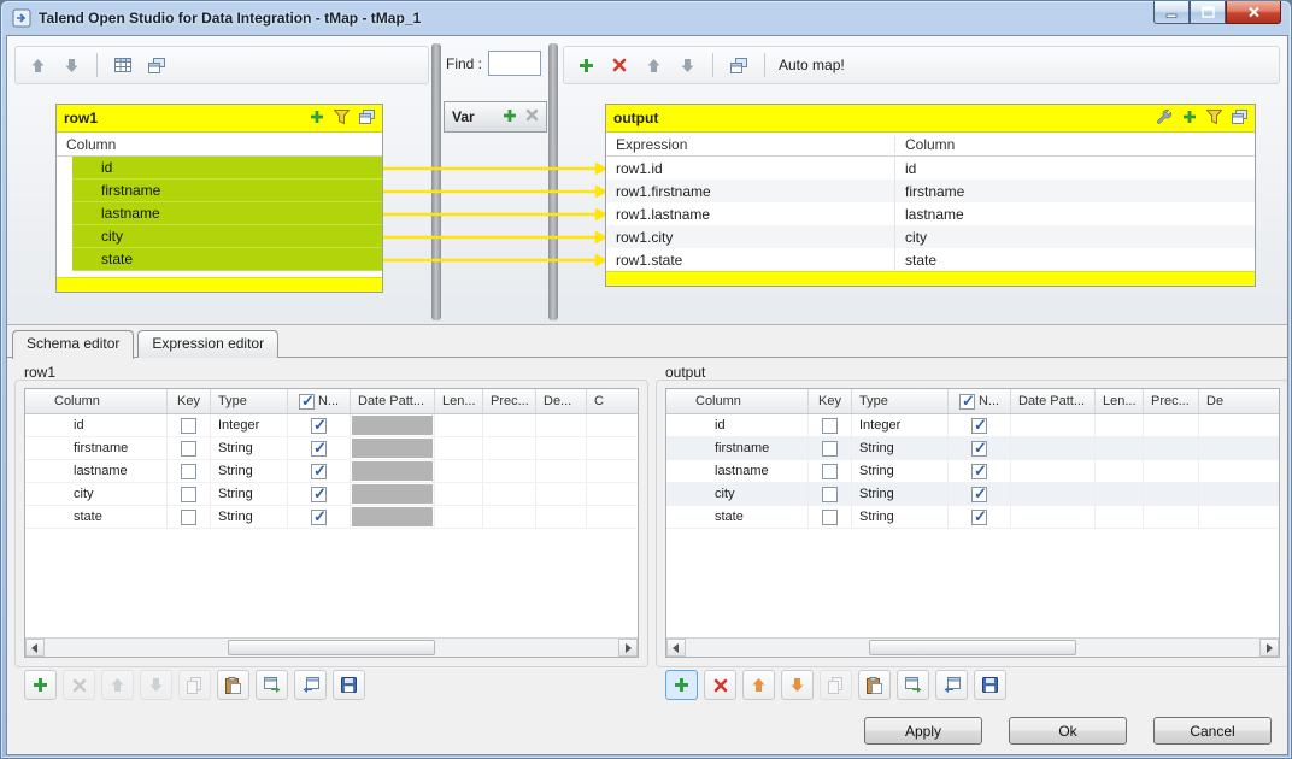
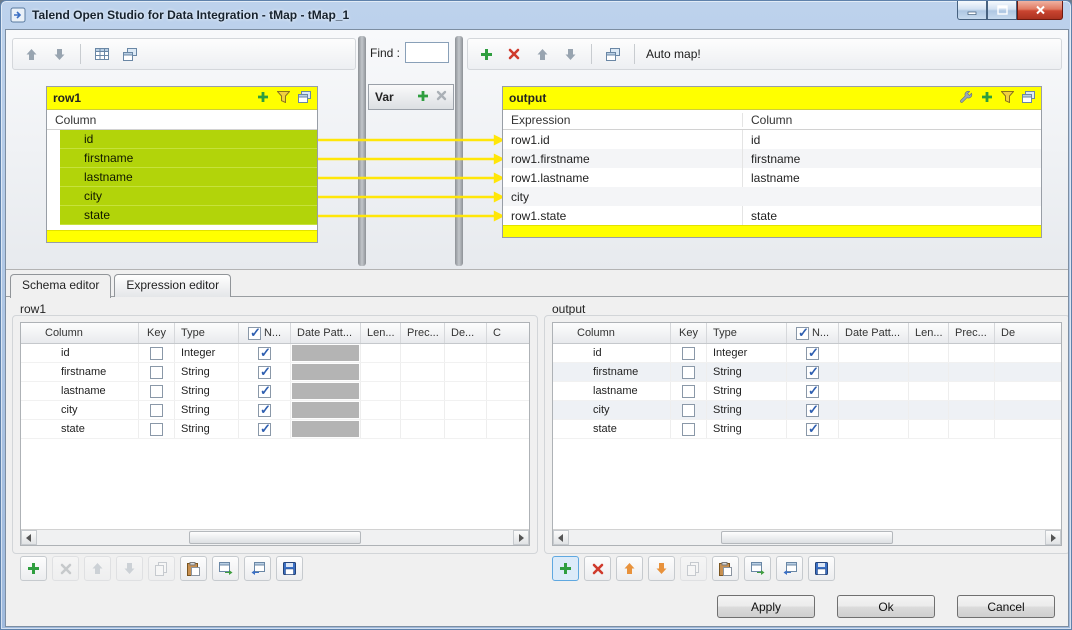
  Talend Open Studio for Data Integration - tMap - tMap_1
  Find :
  Var
  Auto map!
  row1
  Column
  id
  firstname
  lastname
  city
  state
  output
  Expression
  Column
  row1.id
  id
  row1.firstname
  firstname
  row1.lastname
  lastname
- row1.city
  city
  row1.state
  state
  Schema editor
  Expression editor
  row1
  Column
  Key
  Type
  N...
  Date Patt...
  Len...
  Prec...
  De...
  C
  id
  Integer
  firstname
  String
  lastname
  String
  city
  String
  state
  String
  output
  Column
  Key
  Type
  N...
  Date Patt...
  Len...
  Prec...
  De
  id
  Integer
  firstname
  String
  lastname
  String
  city
  String
  state
  String
  Apply
  Ok
  Cancel
